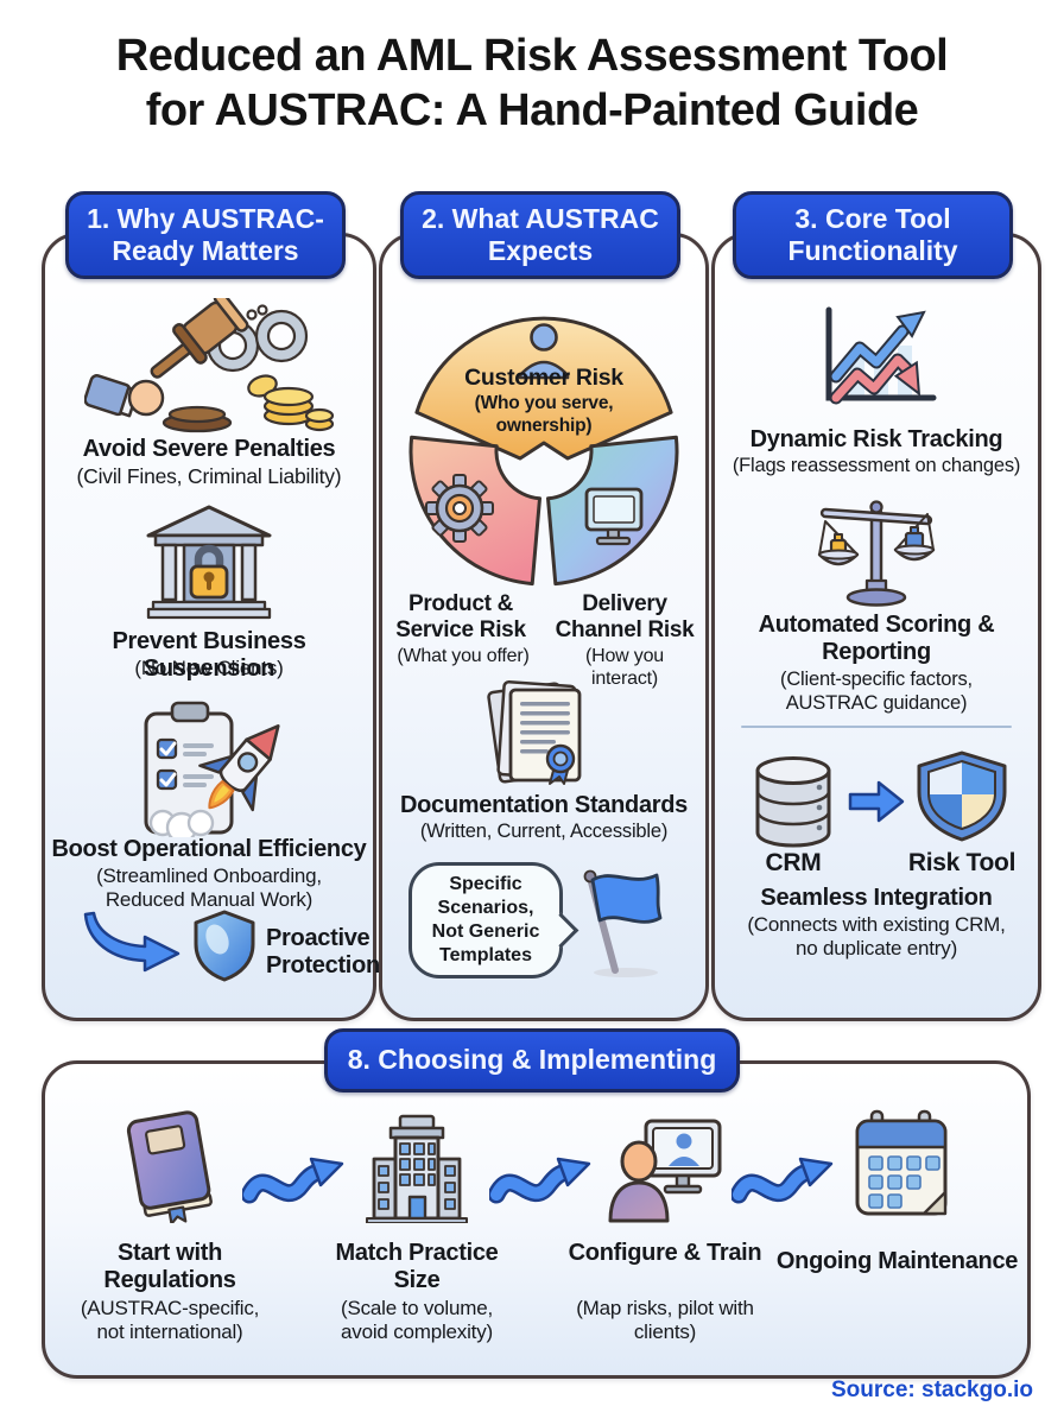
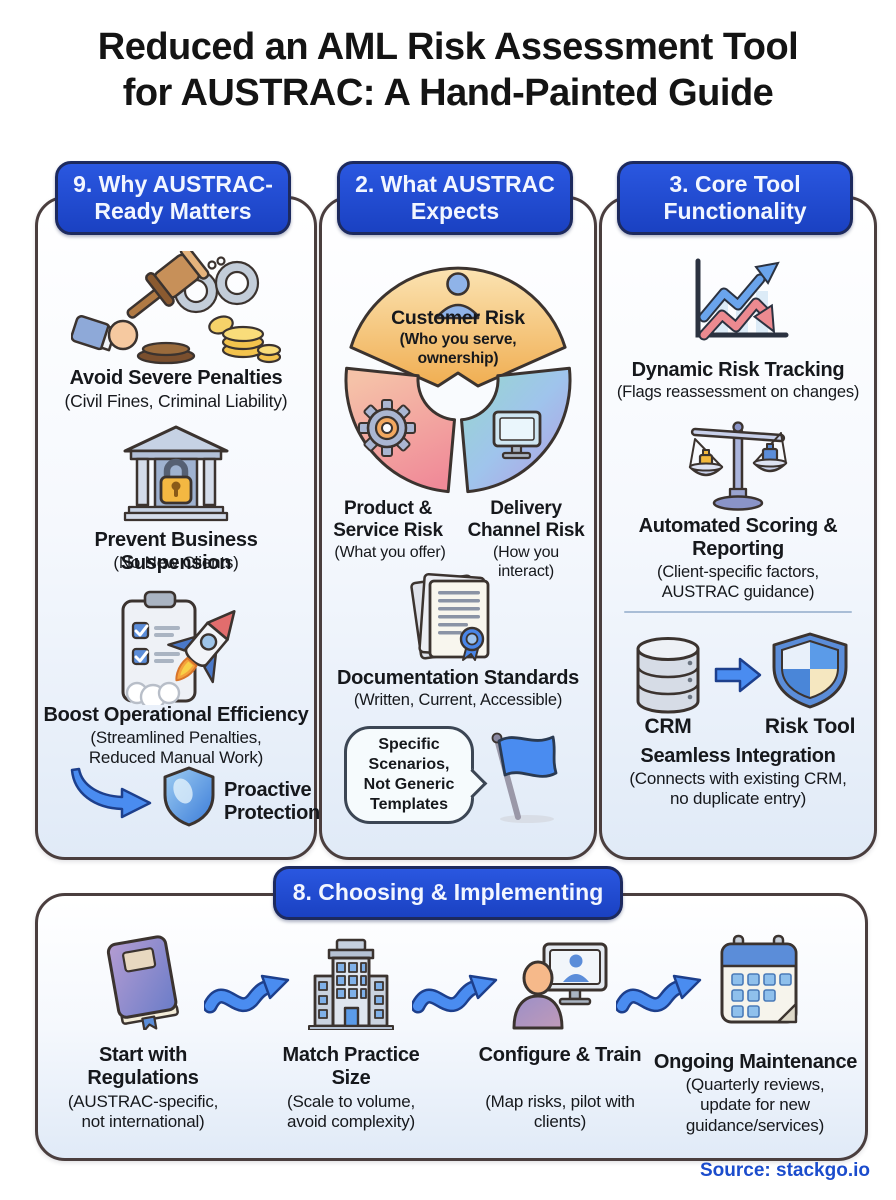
  Reduced an AML Risk Assessment Tool
  for AUSTRAC: A Hand-Painted Guide
  Avoid Severe Penalties
  (Civil Fines, Criminal Liability)
  Prevent Business Suspension
  (No New Clients)
  Boost Operational Efficiency
- (Streamlined Onboarding, Reduced Manual Work)
+ (Streamlined Penalties, Reduced Manual Work)
  Proactive Protection
- 1. Why AUSTRAC-Ready Matters
+ 9. Why AUSTRAC-Ready Matters
  Customer Risk
  (Who you serve, ownership)
  Product & Service Risk
  (What you offer)
  Delivery Channel Risk
  (How you interact)
  Documentation Standards
  (Written, Current, Accessible)
  Specific Scenarios, Not Generic Templates
  2. What AUSTRAC Expects
  Dynamic Risk Tracking
  (Flags reassessment on changes)
  Automated Scoring & Reporting
  (Client-specific factors, AUSTRAC guidance)
  CRM
  Risk Tool
  Seamless Integration
  (Connects with existing CRM, no duplicate entry)
  3. Core Tool Functionality
  Start with Regulations
  (AUSTRAC-specific, not international)
  Match Practice Size
  (Scale to volume, avoid complexity)
  Configure & Train
  (Map risks, pilot with clients)
  Ongoing Maintenance
+ (Quarterly reviews, update for new guidance/services)
  8. Choosing & Implementing
  Source: stackgo.io
